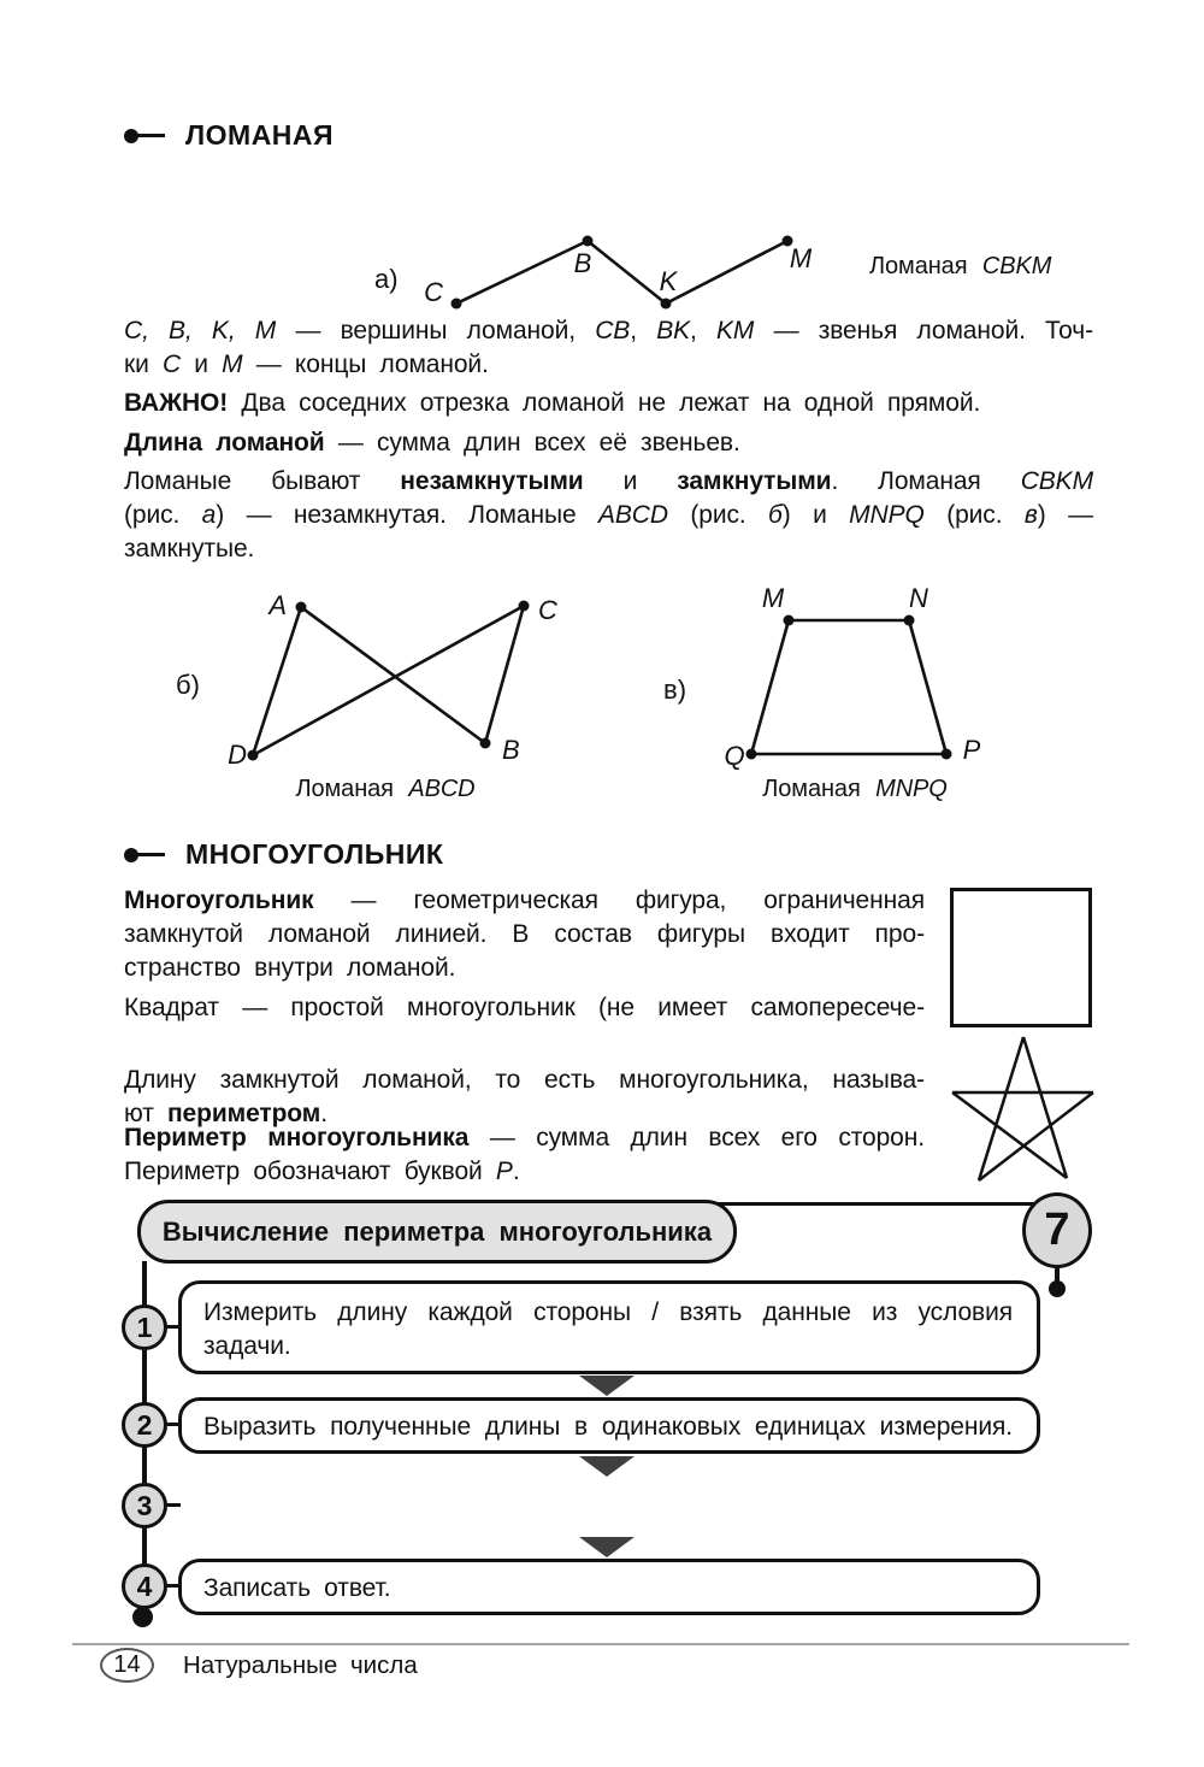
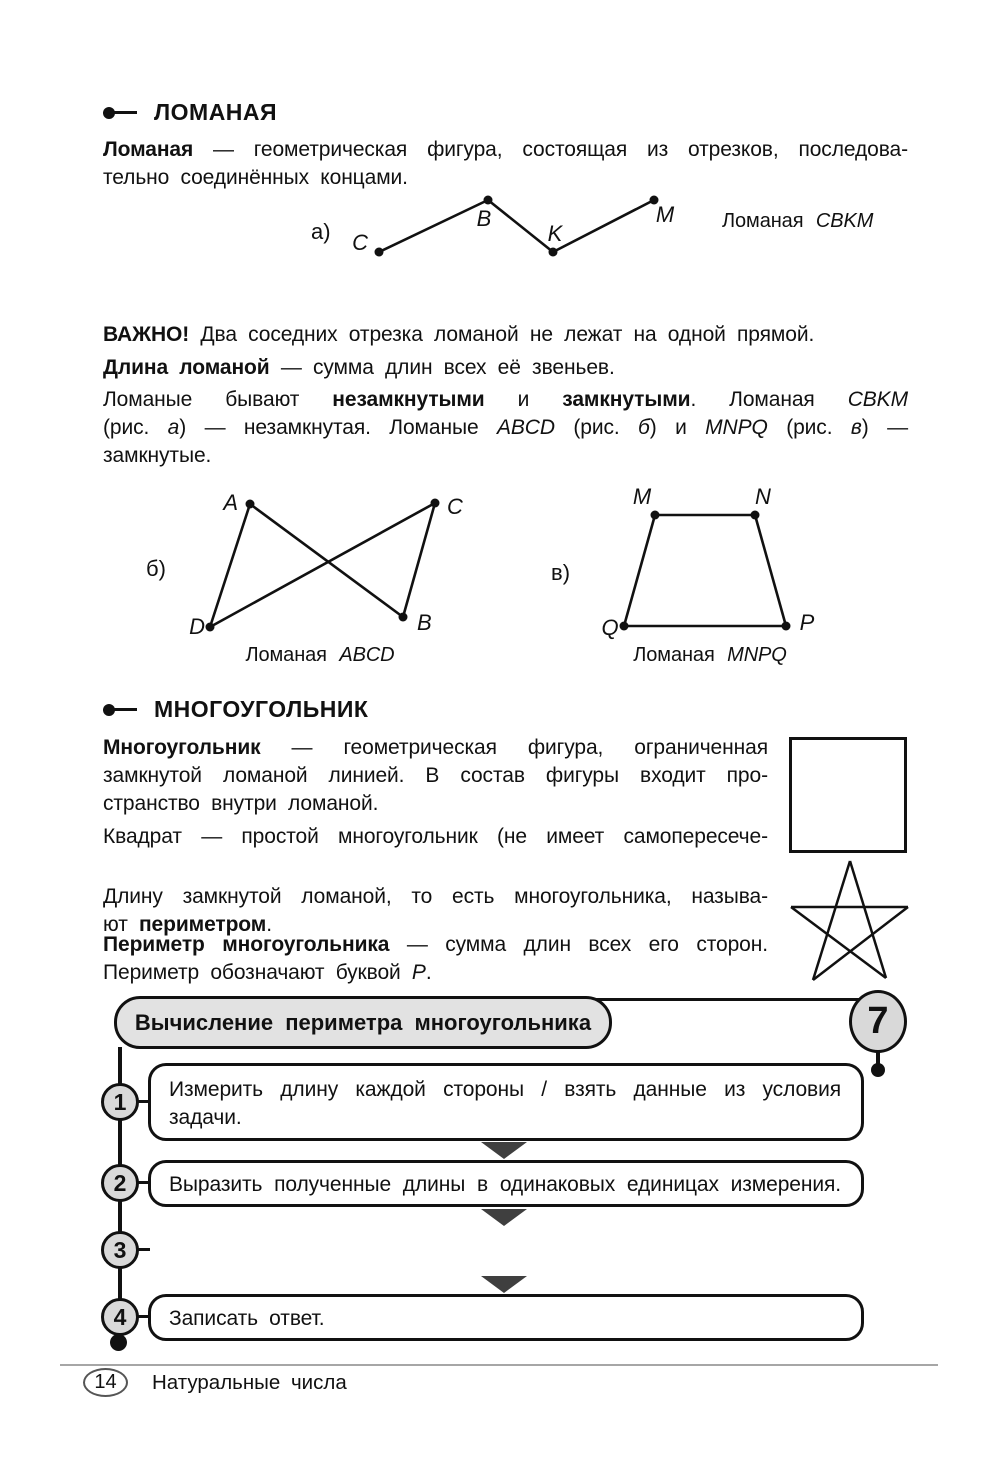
  ЛОМАНАЯ
+ Ломаная — геометрическая фигура, состоящая из отрезков, последова-
+ тельно соединённых концами.
  а)
  C
  B
  K
  M
  Ломаная CBKM
- C, B, K, M — вершины ломаной, CB, BK, KM — звенья ломаной. Точ-
- ки C и M — концы ломаной.
  ВАЖНО! Два соседних отрезка ломаной не лежат на одной прямой.
  Длина ломаной — сумма длин всех её звеньев.
  Ломаные бывают незамкнутыми и замкнутыми. Ломаная CBKM
  (рис. а) — незамкнутая. Ломаные ABCD (рис. б) и MNPQ (рис. в) —
  замкнутые.
  б)
  A
  C
  D
  B
  Ломаная ABCD
  в)
  M
  N
  Q
  P
  Ломаная MNPQ
  МНОГОУГОЛЬНИК
  Многоугольник — геометрическая фигура, ограниченная
  замкнутой ломаной линией. В состав фигуры входит про-
  странство внутри ломаной.
  Квадрат — простой многоугольник (не имеет самопересече-
  Длину замкнутой ломаной, то есть многоугольника, называ-
  ют периметром.
  Периметр многоугольника — сумма длин всех его сторон.
  Периметр обозначают буквой P.
  Вычисление периметра многоугольника
  7
  1
  2
  3
  4
  Измерить длину каждой стороны / взять данные из условия
  задачи.
  Выразить полученные длины в одинаковых единицах измерения.
  Записать ответ.
  14
  Натуральные числа
